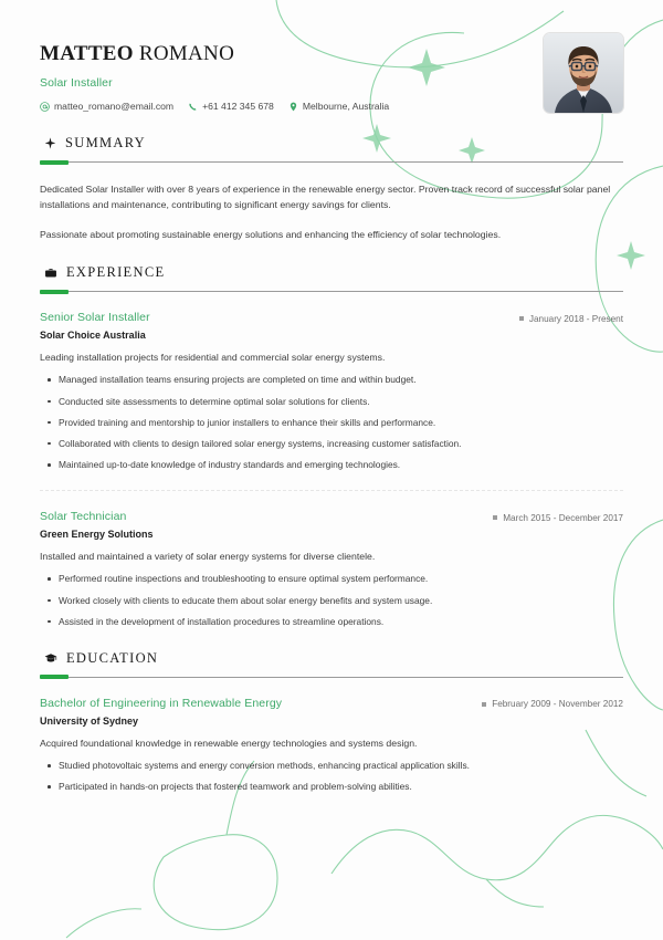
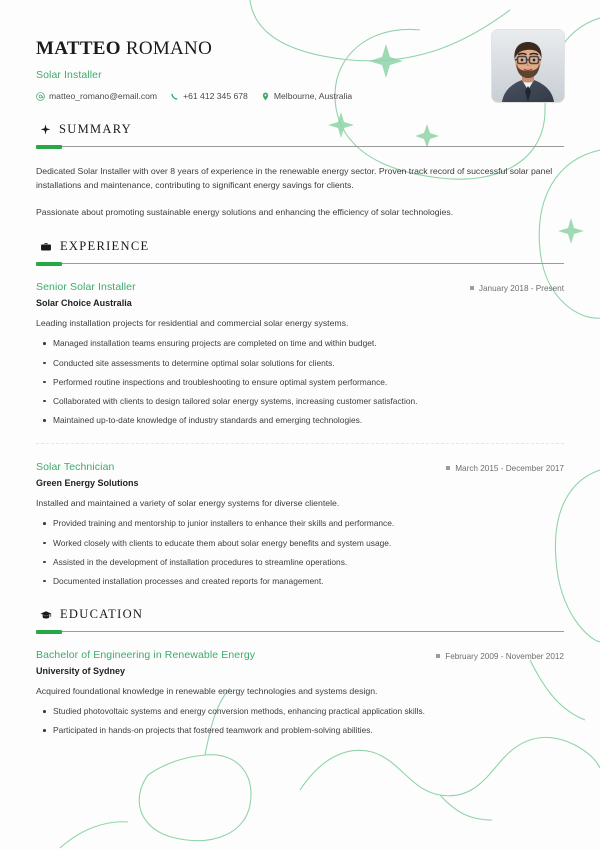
  MATTEO ROMANO
  Solar Installer
  matteo_romano@email.com
  +61 412 345 678
  Melbourne, Australia
  SUMMARY
  Dedicated Solar Installer with over 8 years of experience in the renewable energy sector. Proven track record of successful solar panel installations and maintenance, contributing to significant energy savings for clients.
  Passionate about promoting sustainable energy solutions and enhancing the efficiency of solar technologies.
  EXPERIENCE
  Senior Solar Installer
  January 2018 - Present
  Solar Choice Australia
  Leading installation projects for residential and commercial solar energy systems.
  Managed installation teams ensuring projects are completed on time and within budget.
  Conducted site assessments to determine optimal solar solutions for clients.
- Provided training and mentorship to junior installers to enhance their skills and performance.
+ Performed routine inspections and troubleshooting to ensure optimal system performance.
  Collaborated with clients to design tailored solar energy systems, increasing customer satisfaction.
  Maintained up-to-date knowledge of industry standards and emerging technologies.
  Solar Technician
  March 2015 - December 2017
  Green Energy Solutions
  Installed and maintained a variety of solar energy systems for diverse clientele.
- Performed routine inspections and troubleshooting to ensure optimal system performance.
+ Provided training and mentorship to junior installers to enhance their skills and performance.
  Worked closely with clients to educate them about solar energy benefits and system usage.
  Assisted in the development of installation procedures to streamline operations.
+ Documented installation processes and created reports for management.
  EDUCATION
  Bachelor of Engineering in Renewable Energy
  February 2009 - November 2012
  University of Sydney
  Acquired foundational knowledge in renewable energy technologies and systems design.
  Studied photovoltaic systems and energy conversion methods, enhancing practical application skills.
  Participated in hands-on projects that fostered teamwork and problem-solving abilities.
